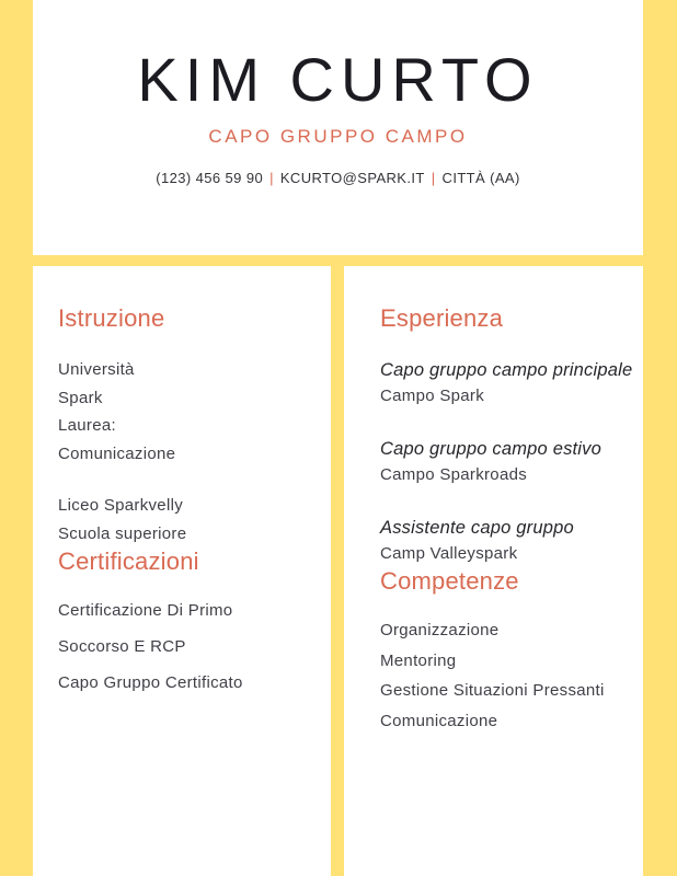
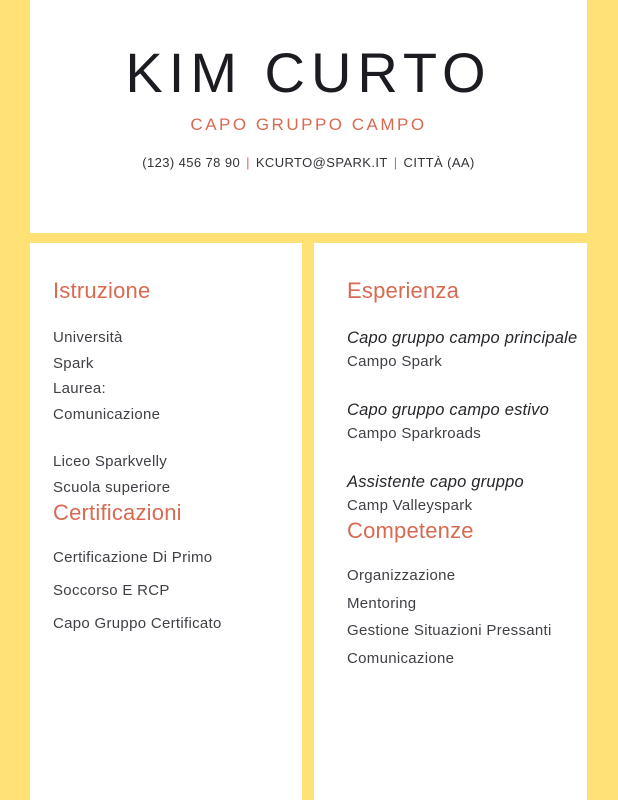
  KIM CURTO
  CAPO GRUPPO CAMPO
- (123) 456 59 90 | KCURTO@SPARK.IT | CITTÀ (AA)
+ (123) 456 78 90 | KCURTO@SPARK.IT | CITTÀ (AA)
  Istruzione
  Università
  Spark
  Laurea:
  Comunicazione
  Liceo Sparkvelly
  Scuola superiore
  Certificazioni
  Certificazione Di Primo
  Soccorso E RCP
  Capo Gruppo Certificato
  Esperienza
  Capo gruppo campo principale
  Campo Spark
  Capo gruppo campo estivo
  Campo Sparkroads
  Assistente capo gruppo
  Camp Valleyspark
  Competenze
  Organizzazione
  Mentoring
  Gestione Situazioni Pressanti
  Comunicazione
